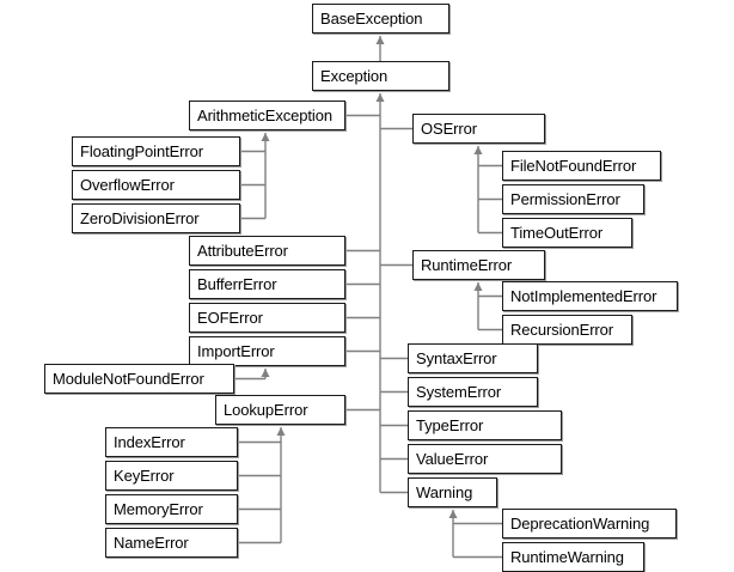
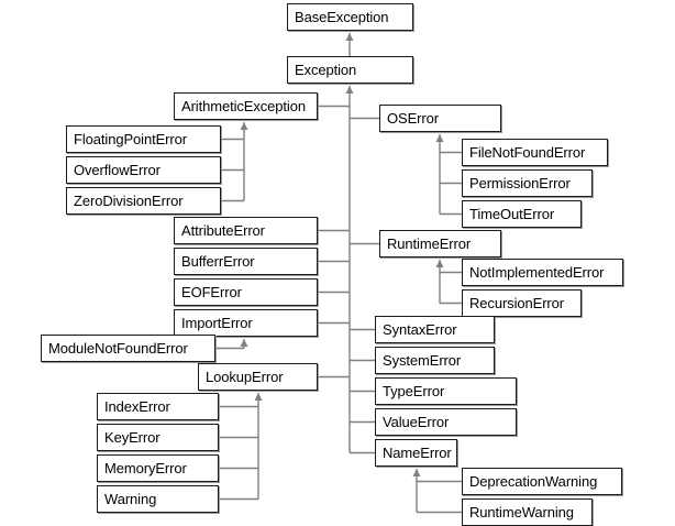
  BaseException
  Exception
  ArithmeticException
  FloatingPointError
  OverflowError
  ZeroDivisionError
  AttributeError
  BufferrError
  EOFError
  ImportError
  ModuleNotFoundError
  LookupError
  IndexError
  KeyError
  MemoryError
- NameError
+ Warning
  OSError
  FileNotFoundError
  PermissionError
  TimeOutError
  RuntimeError
  NotImplementedError
  RecursionError
  SyntaxError
  SystemError
  TypeError
  ValueError
- Warning
+ NameError
  DeprecationWarning
  RuntimeWarning
